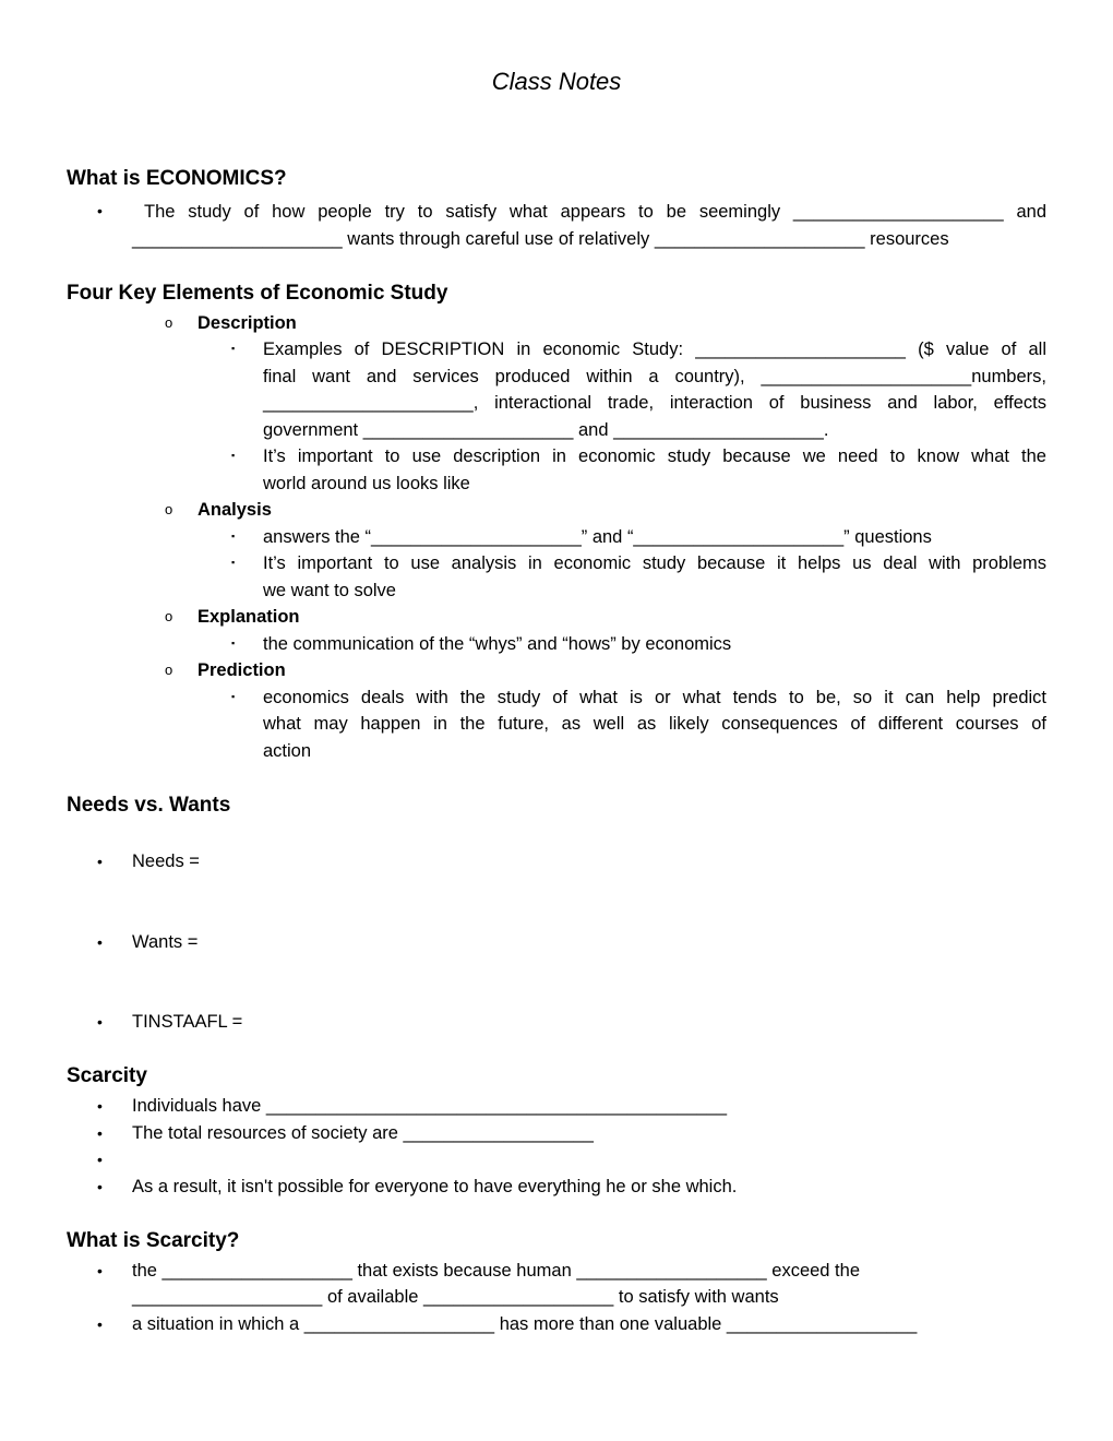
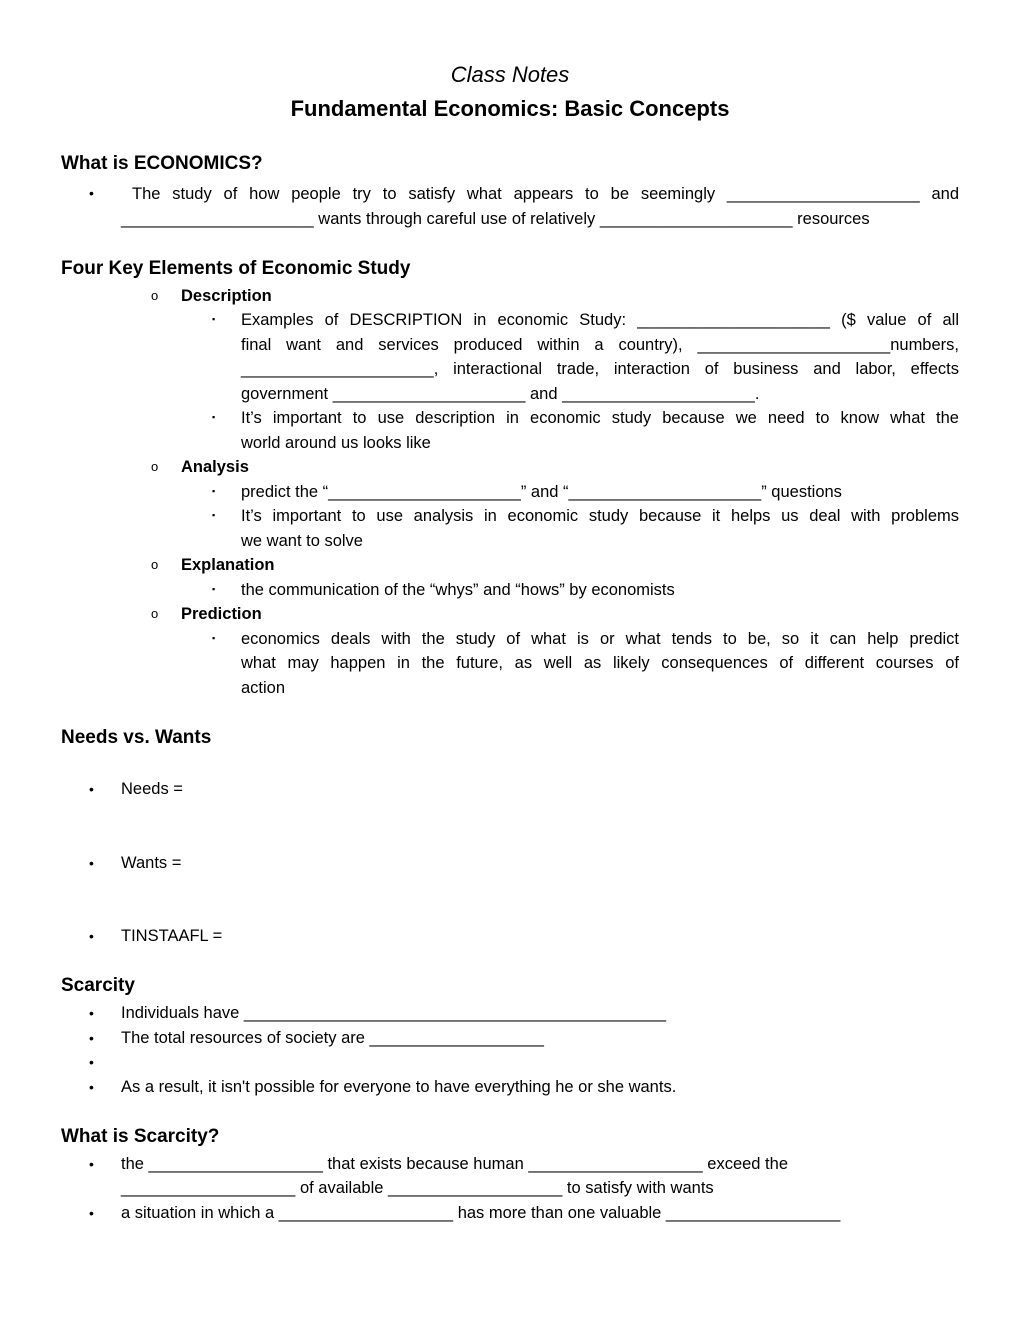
  Class Notes
+ Fundamental Economics: Basic Concepts
  What is ECONOMICS?
  •
  The study of how people try to satisfy what appears to be seemingly _____________________ and
  _____________________ wants through careful use of relatively _____________________ resources
  Four Key Elements of Economic Study
  o
  Description
  ▪
  Examples of DESCRIPTION in economic Study: _____________________ ($ value of all
  final want and services produced within a country), _____________________numbers,
  _____________________, interactional trade, interaction of business and labor, effects
  government _____________________ and _____________________.
  ▪
  It’s important to use description in economic study because we need to know what the
  world around us looks like
  o
  Analysis
  ▪
- answers the “_____________________” and “_____________________” questions
+ predict the “_____________________” and “_____________________” questions
  ▪
  It’s important to use analysis in economic study because it helps us deal with problems
  we want to solve
  o
  Explanation
  ▪
- the communication of the “whys” and “hows” by economics
+ the communication of the “whys” and “hows” by economists
  o
  Prediction
  ▪
  economics deals with the study of what is or what tends to be, so it can help predict
  what may happen in the future, as well as likely consequences of different courses of
  action
  Needs vs. Wants
  •
  Needs =
  •
  Wants =
  •
  TINSTAAFL =
  Scarcity
  •
  Individuals have ______________________________________________
  •
  The total resources of society are ___________________
  •
  •
- As a result, it isn't possible for everyone to have everything he or she which.
+ As a result, it isn't possible for everyone to have everything he or she wants.
  What is Scarcity?
  •
  the ___________________ that exists because human ___________________ exceed the
  ___________________ of available ___________________ to satisfy with wants
  •
  a situation in which a ___________________ has more than one valuable ___________________
